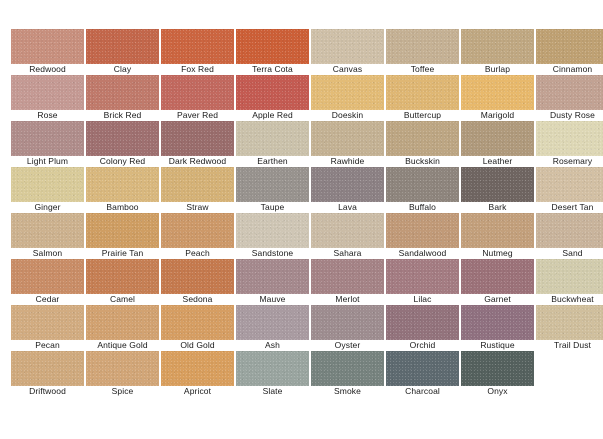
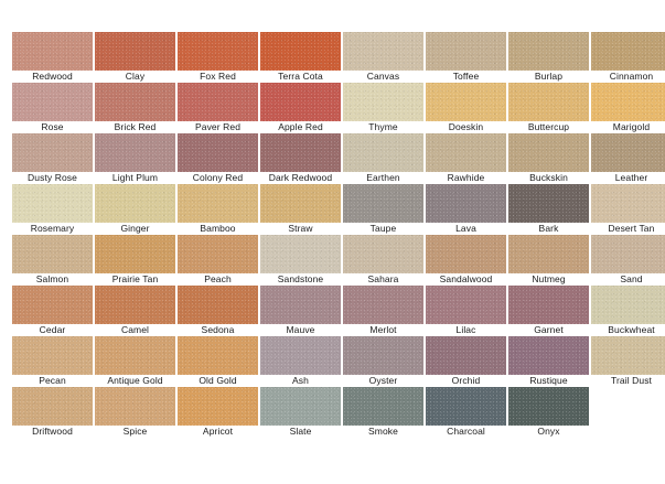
  Redwood
  Clay
  Fox Red
  Terra Cota
  Canvas
  Toffee
  Burlap
  Cinnamon
  Rose
  Brick Red
  Paver Red
  Apple Red
+ Thyme
  Doeskin
  Buttercup
  Marigold
  Dusty Rose
  Light Plum
  Colony Red
  Dark Redwood
  Earthen
  Rawhide
  Buckskin
  Leather
  Rosemary
  Ginger
  Bamboo
  Straw
  Taupe
  Lava
- Buffalo
  Bark
  Desert Tan
  Salmon
  Prairie Tan
  Peach
  Sandstone
  Sahara
  Sandalwood
  Nutmeg
  Sand
  Cedar
  Camel
  Sedona
  Mauve
  Merlot
  Lilac
  Garnet
  Buckwheat
  Pecan
  Antique Gold
  Old Gold
  Ash
  Oyster
  Orchid
  Rustique
  Trail Dust
  Driftwood
  Spice
  Apricot
  Slate
  Smoke
  Charcoal
  Onyx
